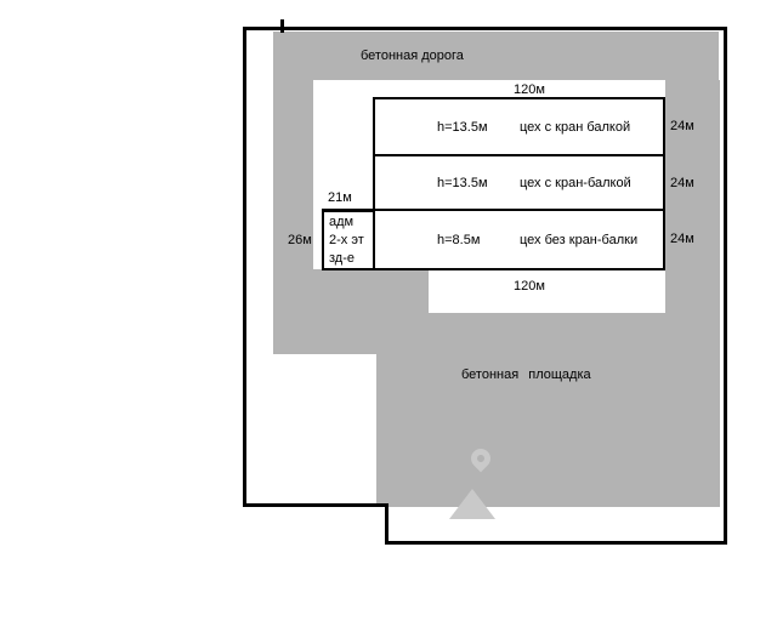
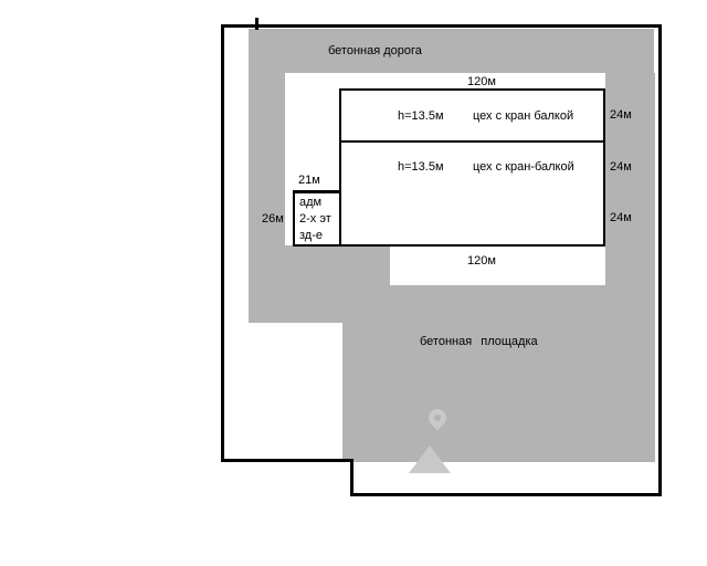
  h=13.5м
  цех с кран балкой
  h=13.5м
  цех с кран-балкой
- h=8.5м
- цех без кран-балки
  адм
  2-х эт
  зд-е
  бетонная дорога
  120м
  120м
  21м
  26м
  24м
  24м
  24м
  бетонная площадка
